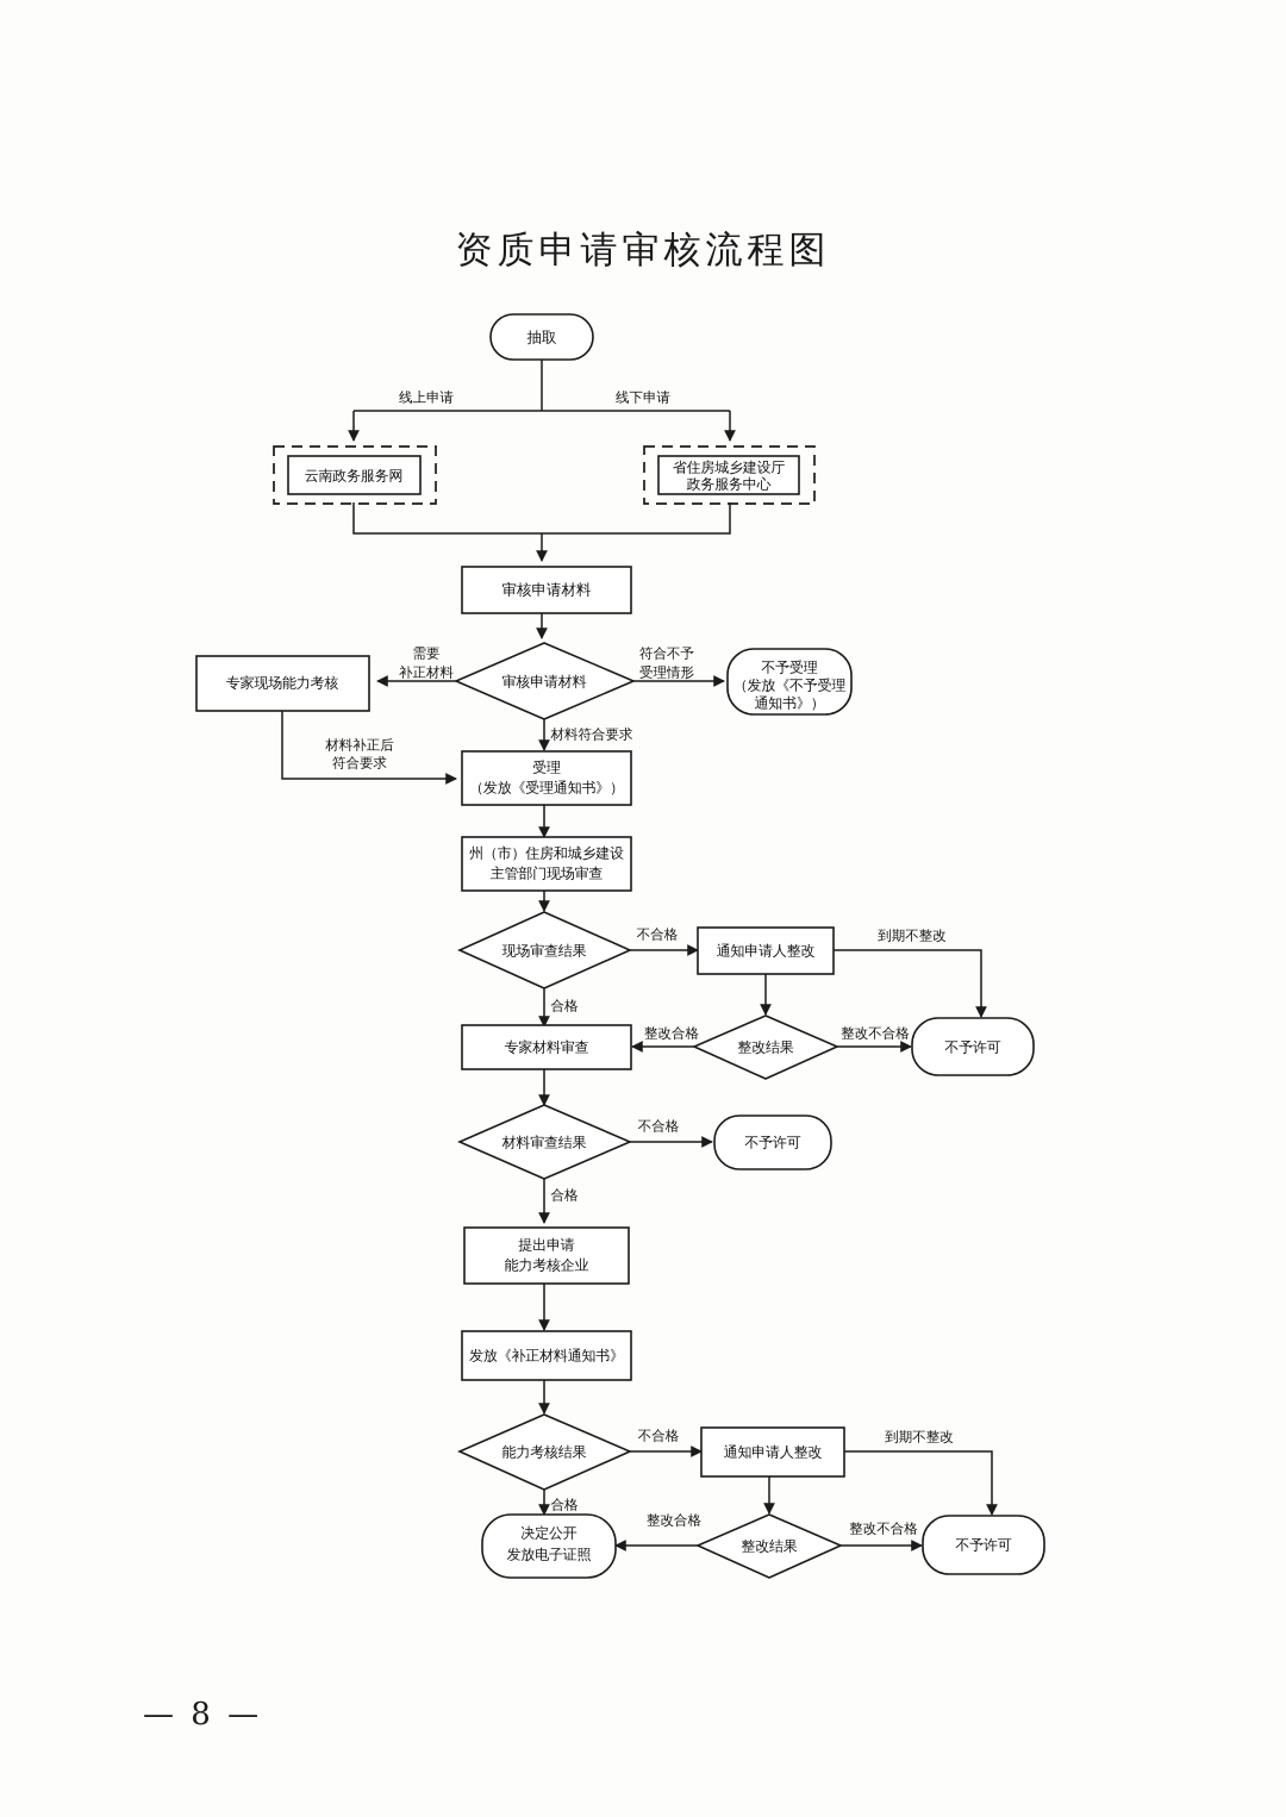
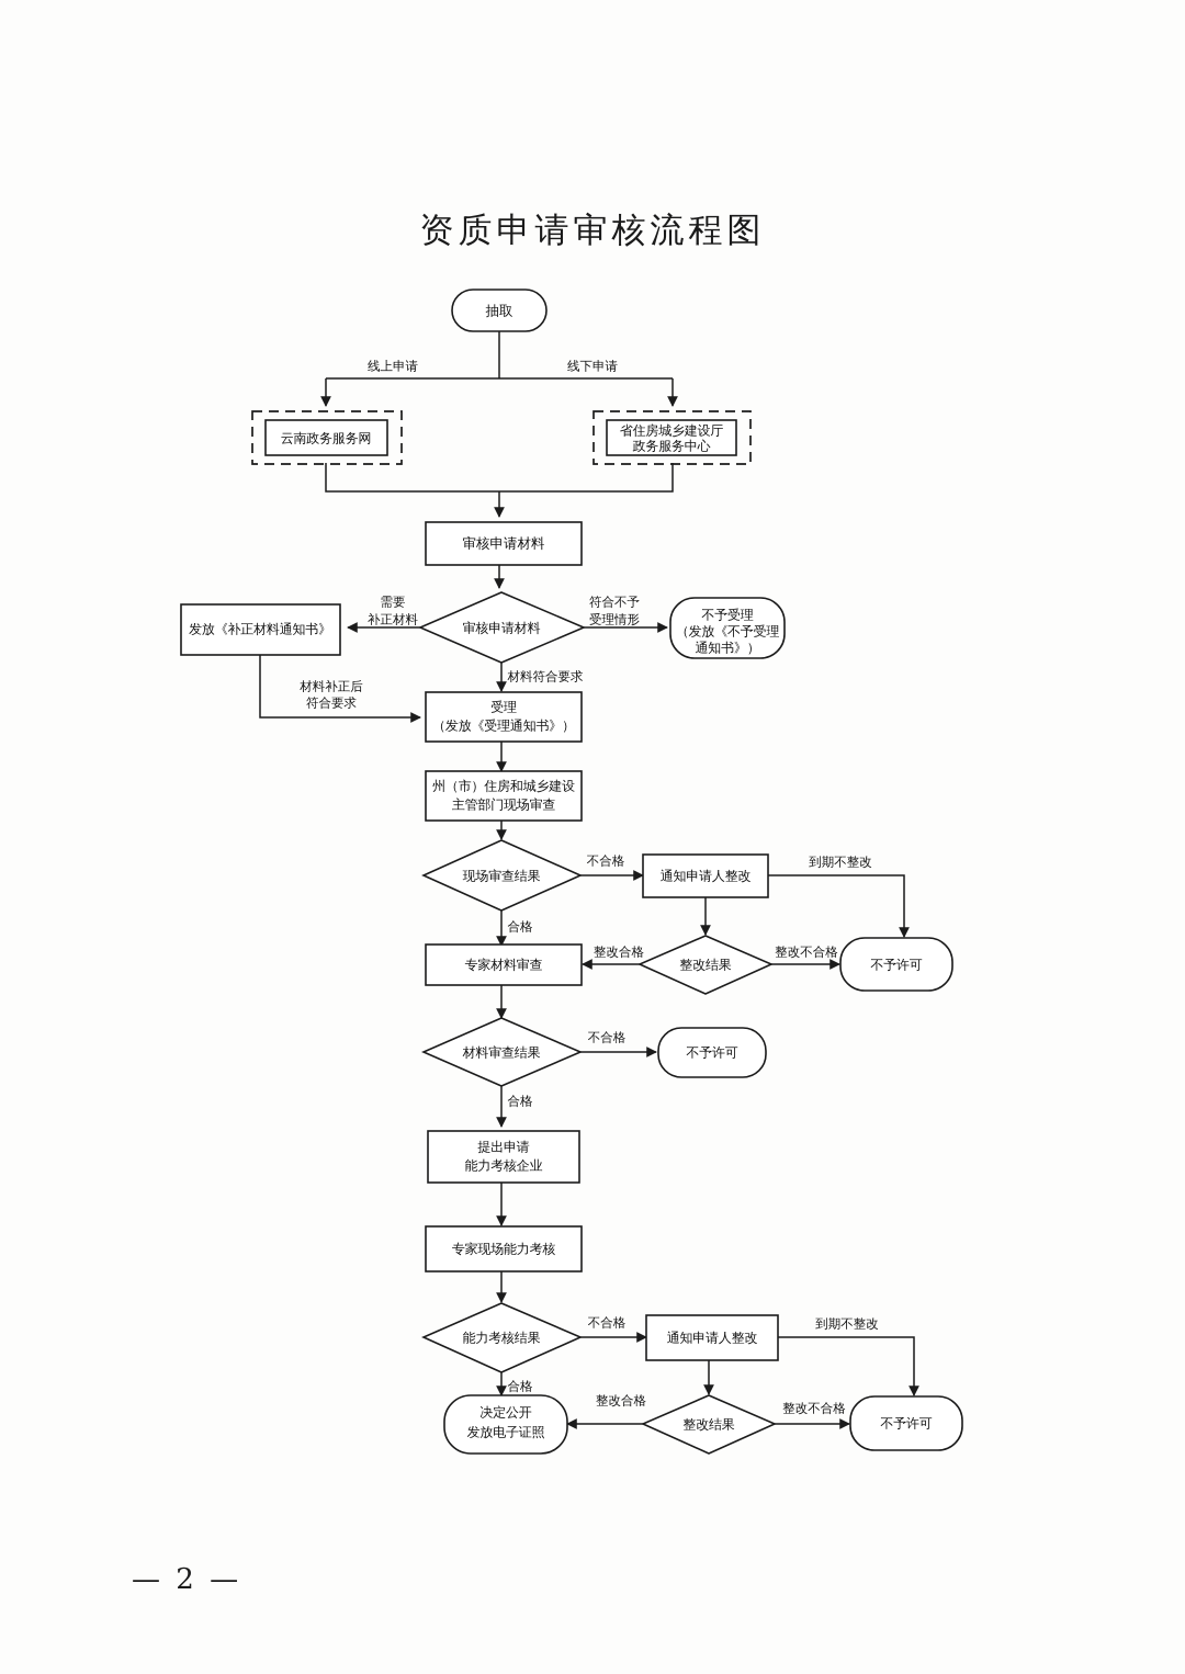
  资质申请审核流程图
  抽取
  云南政务服务网
  省住房城乡建设厅
  政务服务中心
  审核申请材料
  审核申请材料
- 专家现场能力考核
+ 发放《补正材料通知书》
  不予受理
  （发放《不予受理
  通知书》）
  受理
  （发放《受理通知书》）
  州（市）住房和城乡建设
  主管部门现场审查
  现场审查结果
  通知申请人整改
  整改结果
  不予许可
  专家材料审查
  材料审查结果
  不予许可
  提出申请
  能力考核企业
- 发放《补正材料通知书》
+ 专家现场能力考核
  能力考核结果
  通知申请人整改
  整改结果
  不予许可
  决定公开
  发放电子证照
  线上申请
  线下申请
  需要
  补正材料
  符合不予
  受理情形
  材料符合要求
  材料补正后
  符合要求
  不合格
  合格
  到期不整改
  整改合格
  整改不合格
  不合格
  合格
  不合格
  合格
  到期不整改
  整改合格
  整改不合格
- — 8 —
+ — 2 —
